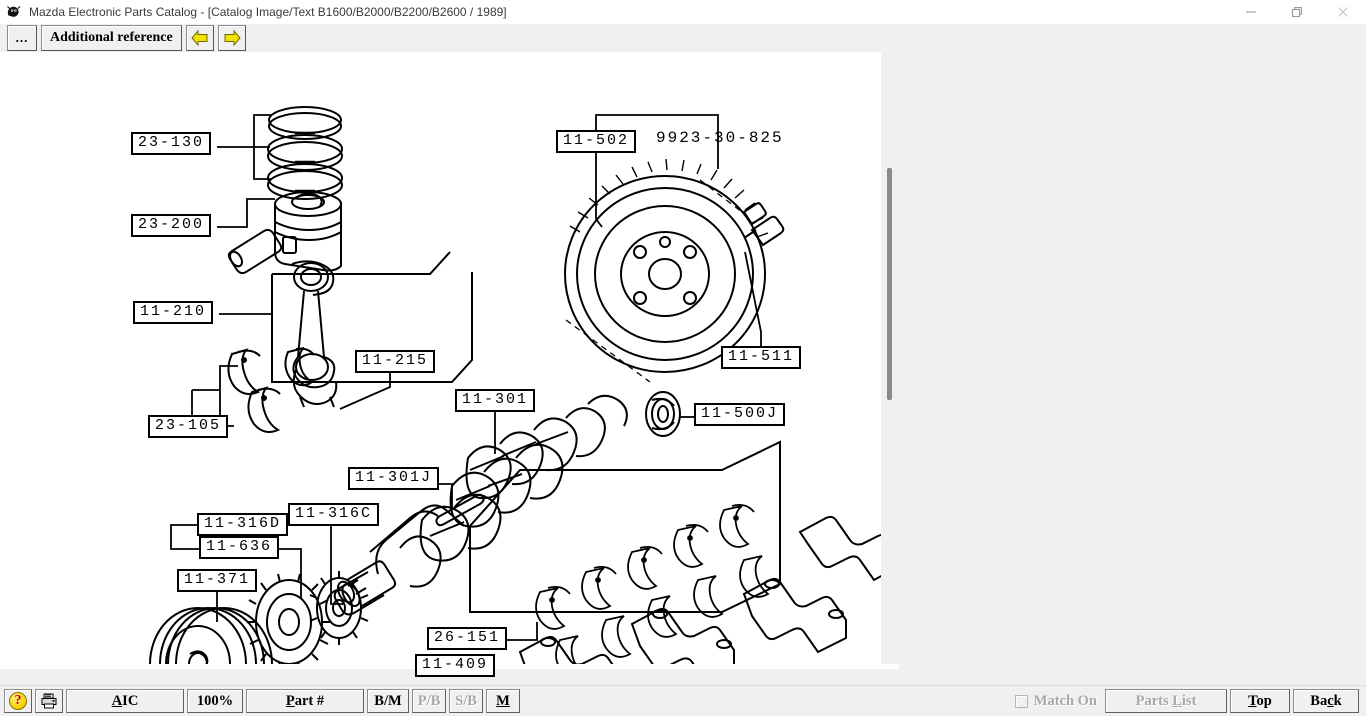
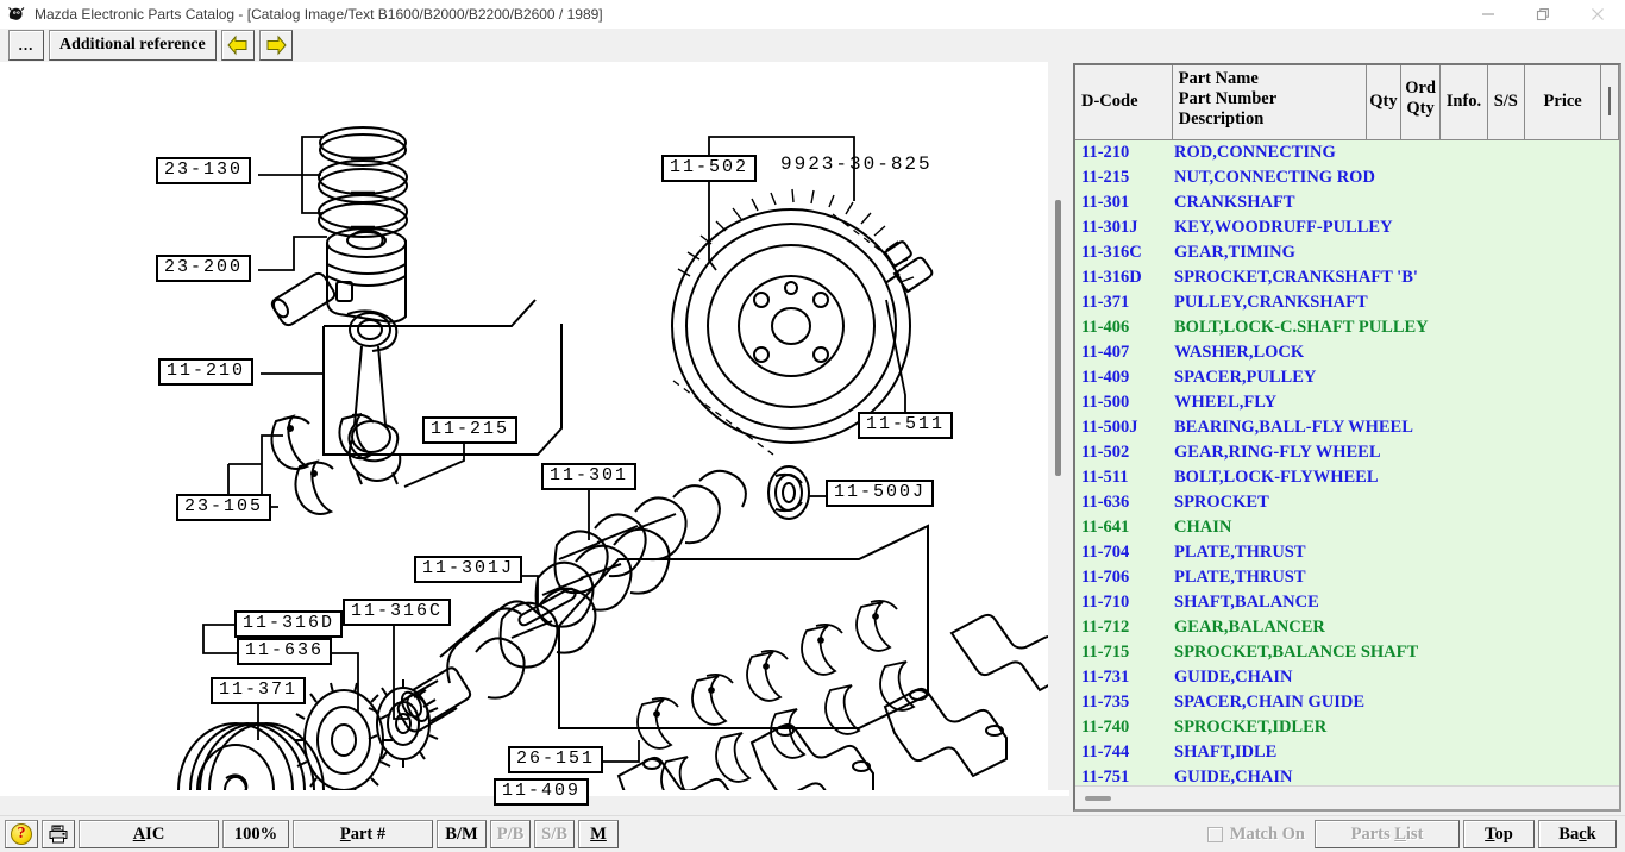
  Mazda Electronic Parts Catalog - [Catalog Image/Text B1600/B2000/B2200/B2600 / 1989]
  ...
  Additional reference
  23-130
  23-200
  11-210
  11-215
  23-105
  11-502
  11-511
  11-500J
  11-301
  11-301J
  11-316C
  11-316D
  11-636
  11-371
  26-151
  11-409
  9923-30-825
+ D-Code	Part Name Part Number Description	Qty	Ord Qty	Info.	S/S	Price
+ 11-210	ROD,CONNECTING
+ 11-215	NUT,CONNECTING ROD
+ 11-301	CRANKSHAFT
+ 11-301J	KEY,WOODRUFF-PULLEY
+ 11-316C	GEAR,TIMING
+ 11-316D	SPROCKET,CRANKSHAFT 'B'
+ 11-371	PULLEY,CRANKSHAFT
+ 11-406	BOLT,LOCK-C.SHAFT PULLEY
+ 11-407	WASHER,LOCK
+ 11-409	SPACER,PULLEY
+ 11-500	WHEEL,FLY
+ 11-500J	BEARING,BALL-FLY WHEEL
+ 11-502	GEAR,RING-FLY WHEEL
+ 11-511	BOLT,LOCK-FLYWHEEL
+ 11-636	SPROCKET
+ 11-641	CHAIN
+ 11-704	PLATE,THRUST
+ 11-706	PLATE,THRUST
+ 11-710	SHAFT,BALANCE
+ 11-712	GEAR,BALANCER
+ 11-715	SPROCKET,BALANCE SHAFT
+ 11-731	GUIDE,CHAIN
+ 11-735	SPACER,CHAIN GUIDE
+ 11-740	SPROCKET,IDLER
+ 11-744	SHAFT,IDLE
+ 11-751	GUIDE,CHAIN
  ?
  AIC
  100%
  Part #
  B/M
  P/B
  S/B
  M
  Match On
  Parts List
  Top
  Back
